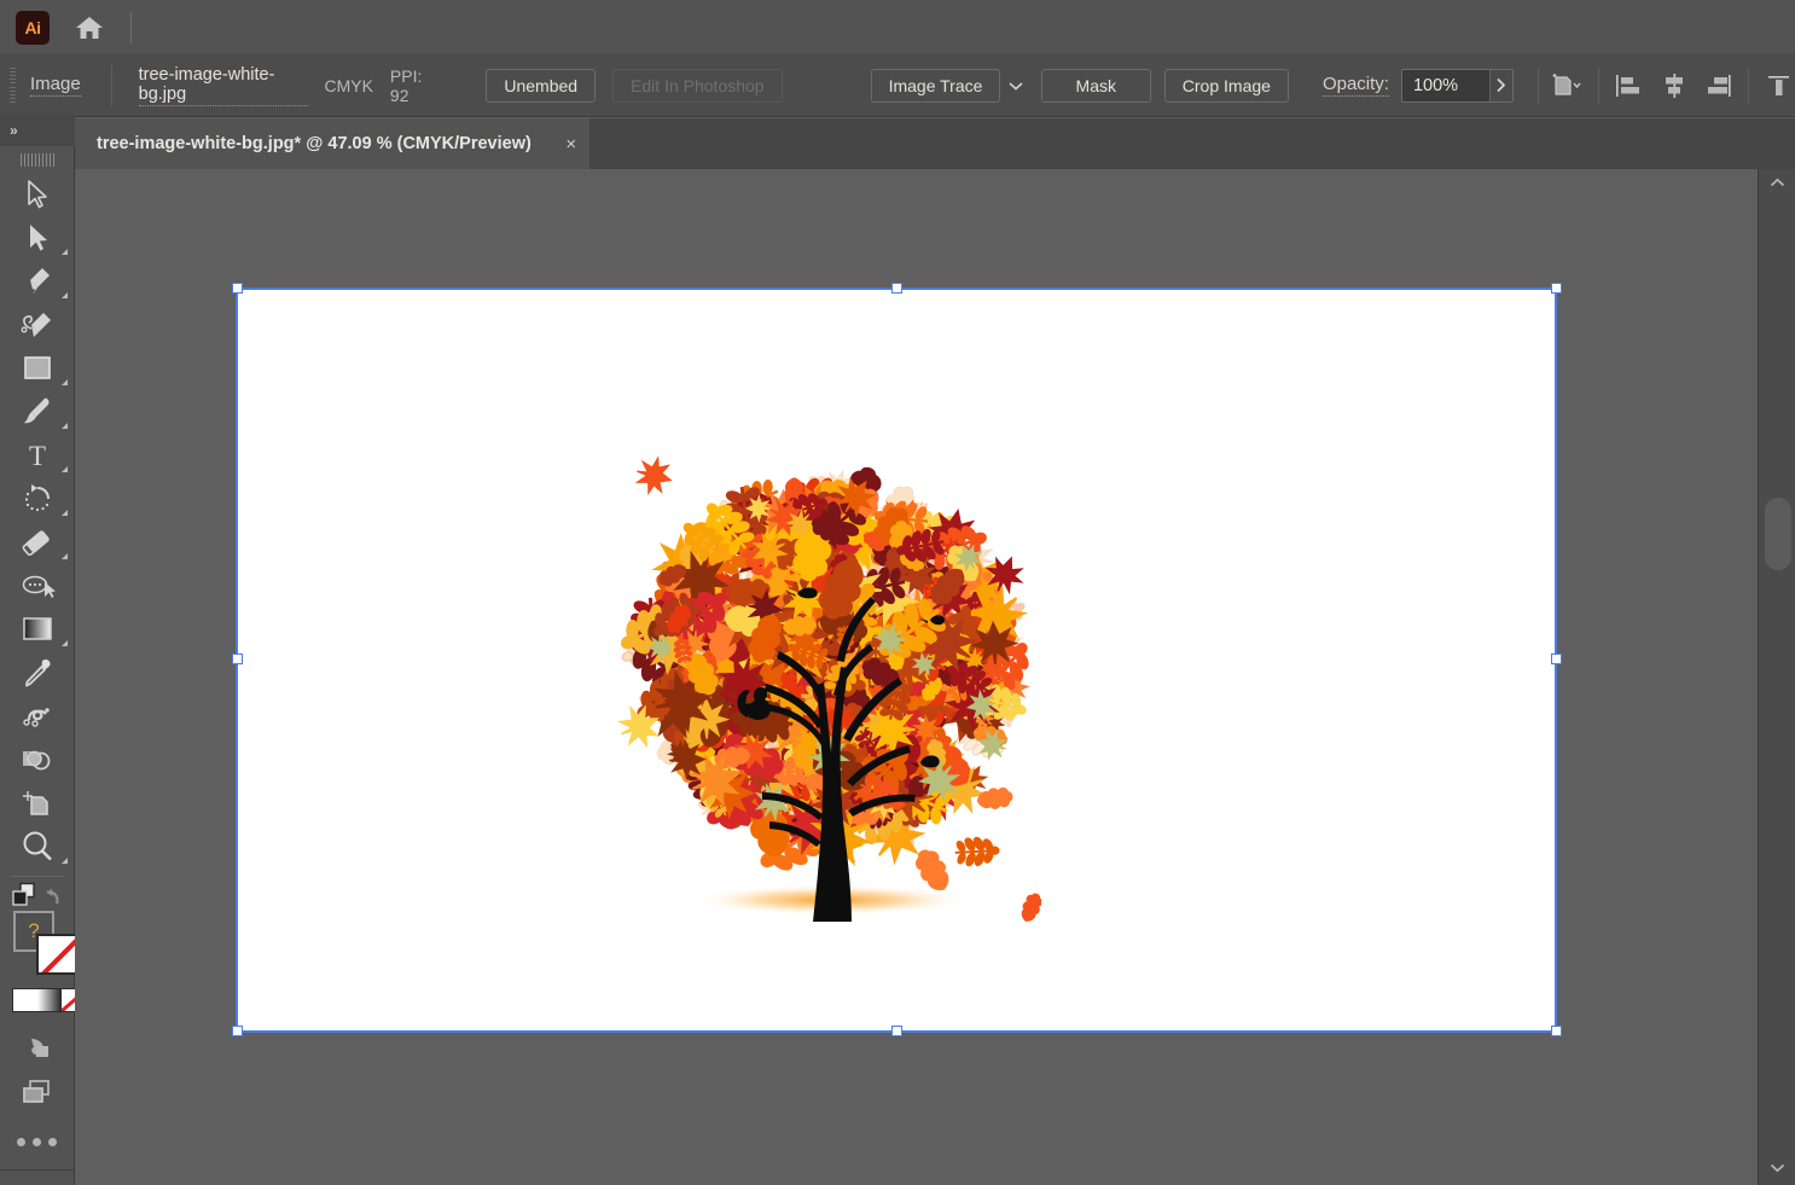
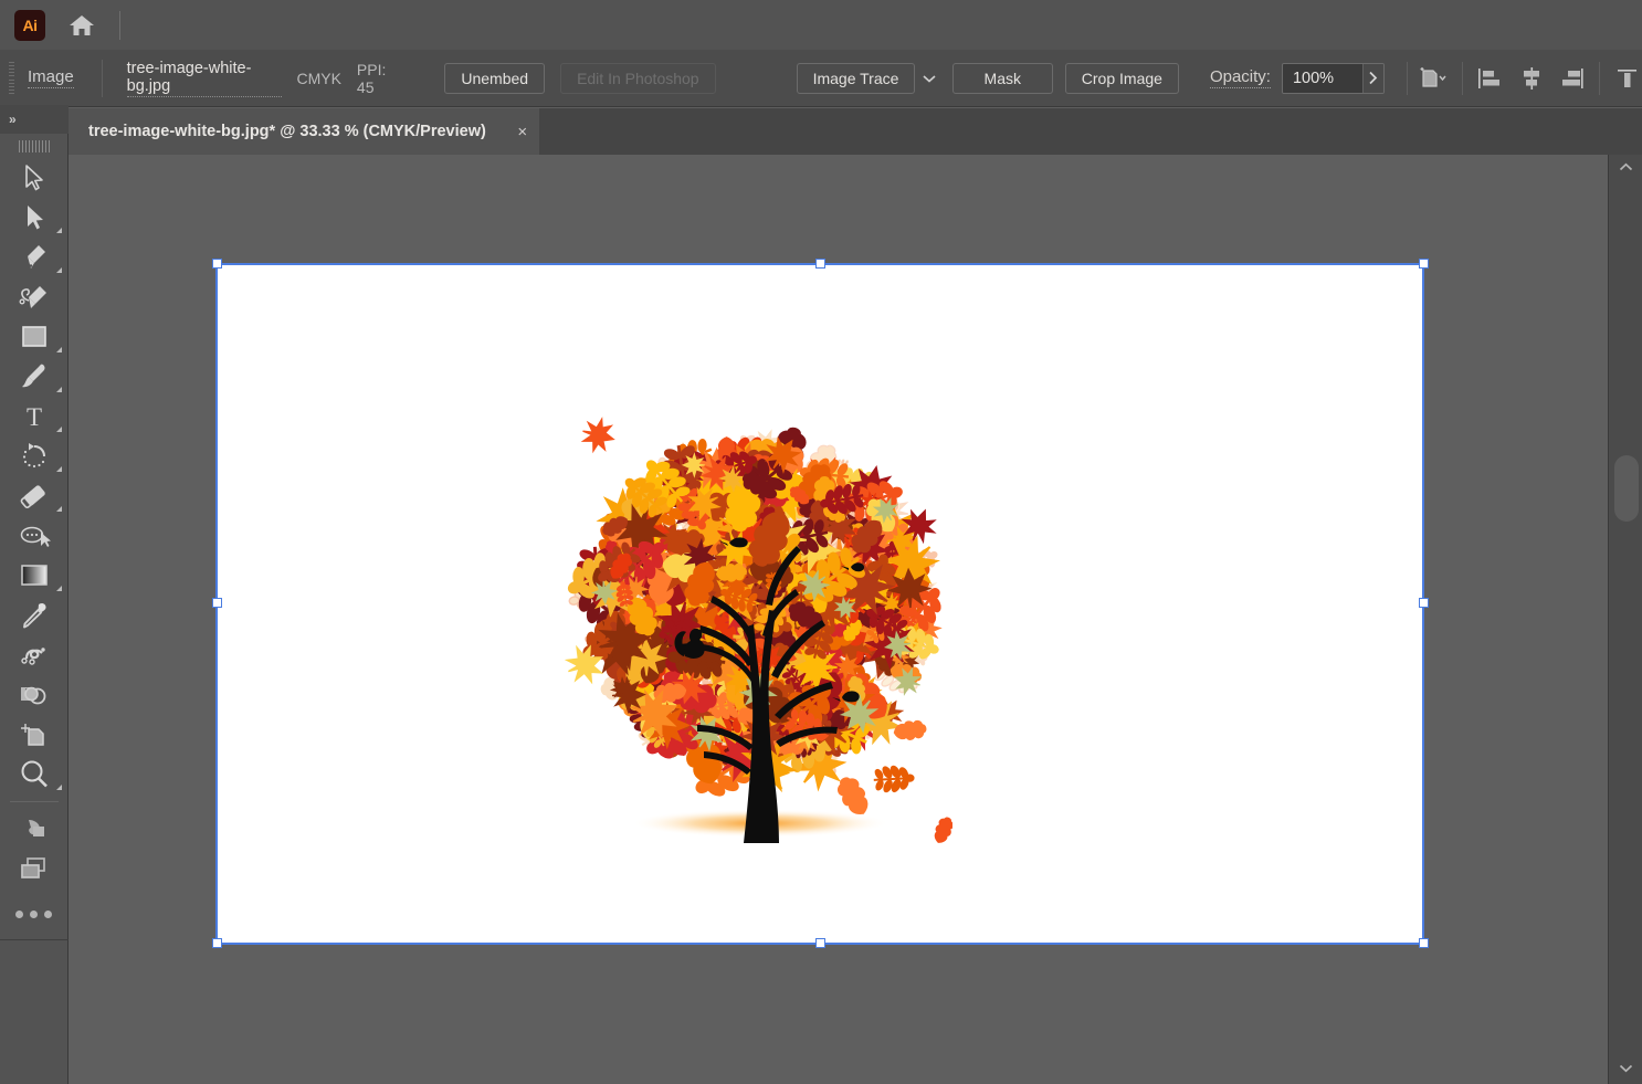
  Ai
  Image
  tree-image-white-bg.jpg
  CMYK
- PPI: 92
+ PPI: 45
  Unembed
  Edit In Photoshop
  Image Trace
  Mask
  Crop Image
  Opacity:
  100%
- tree-image-white-bg.jpg* @ 47.09 % (CMYK/Preview)
+ tree-image-white-bg.jpg* @ 33.33 % (CMYK/Preview)
  ×
  »
  T
- ?
